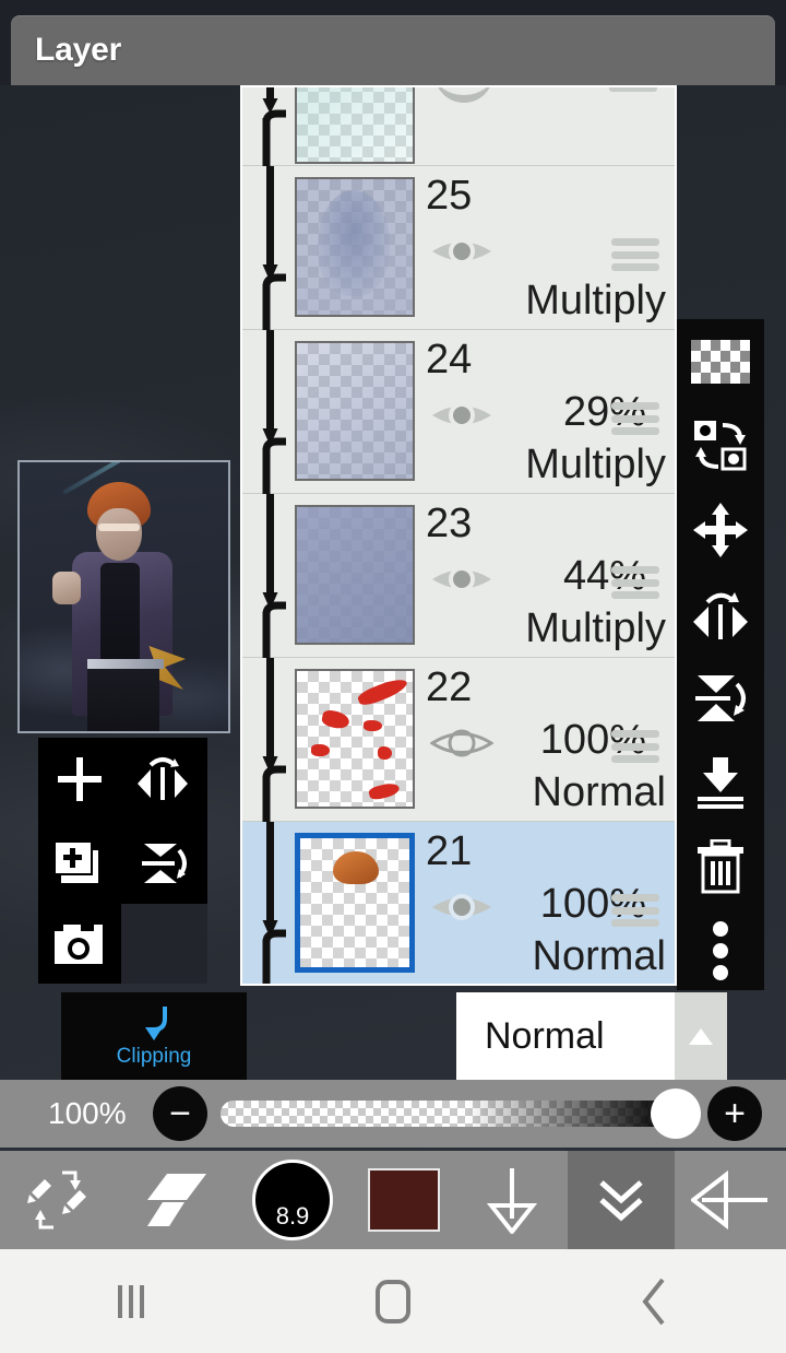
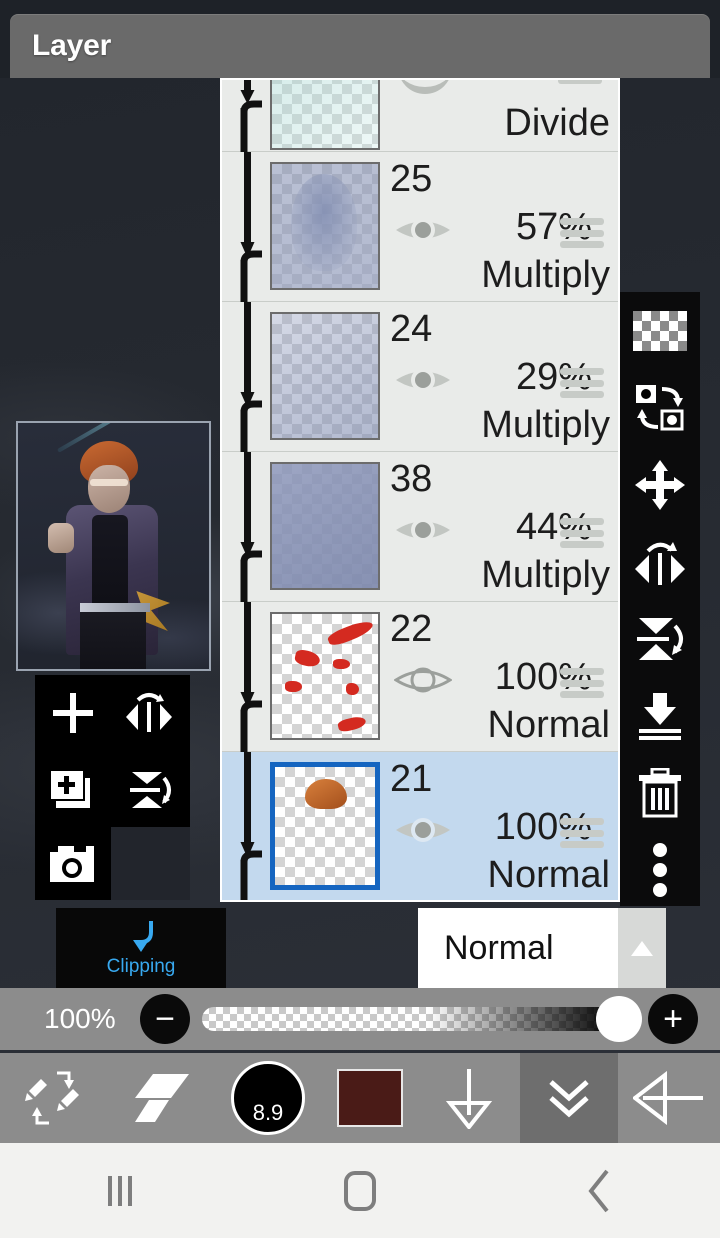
  Layer
+ Divide
  25
+ 57%
  Multiply
  24
  29%
  Multiply
- 23
+ 38
  44%
  Multiply
  22
  100%
  Normal
  21
  100%
  Normal
  Clipping
  Normal
  100%
  −
  +
  8.9
